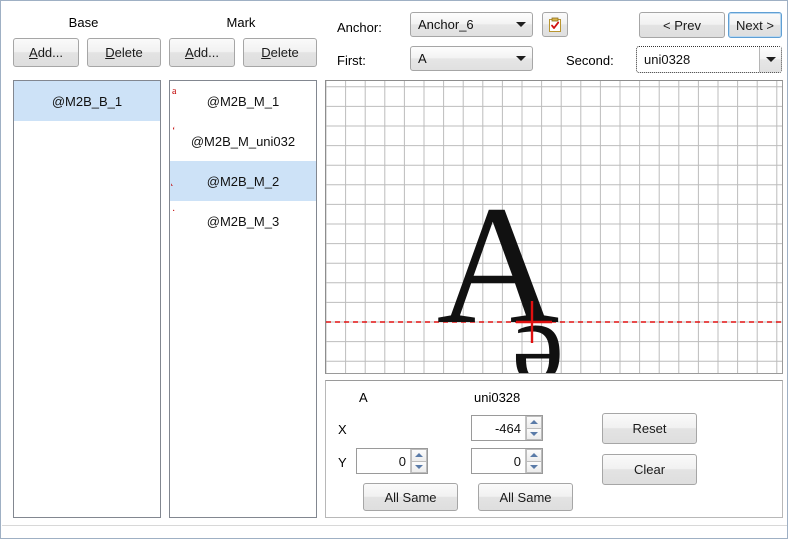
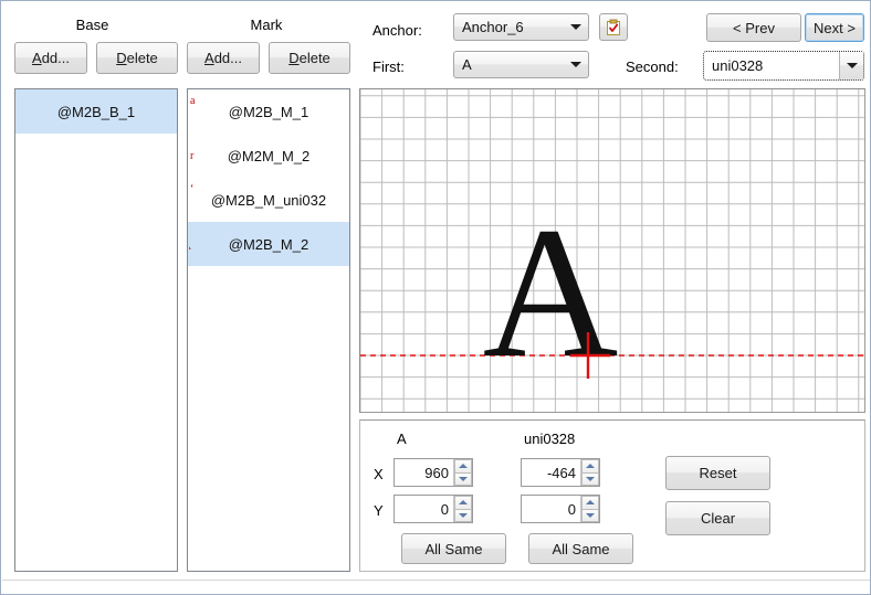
  Base
  A
  dd...
  D
  elete
  @M2B_B_1
  Mark
  A
  dd...
  D
  elete
  a
  @M2B_M_1
+ r
+ @M2M_M_2
  ʻ
  @M2B_M_uni032
  @M2B_M_2
- ·
- @M2B_M_3
  Anchor:
  Anchor_6
  < Prev
  Next >
  First:
  A
  Second:
  uni0328
  A
- ǝ
  A
  uni0328
  X
  Y
+ 960
  0
  -464
  0
  All Same
  All Same
  Reset
  Clear
